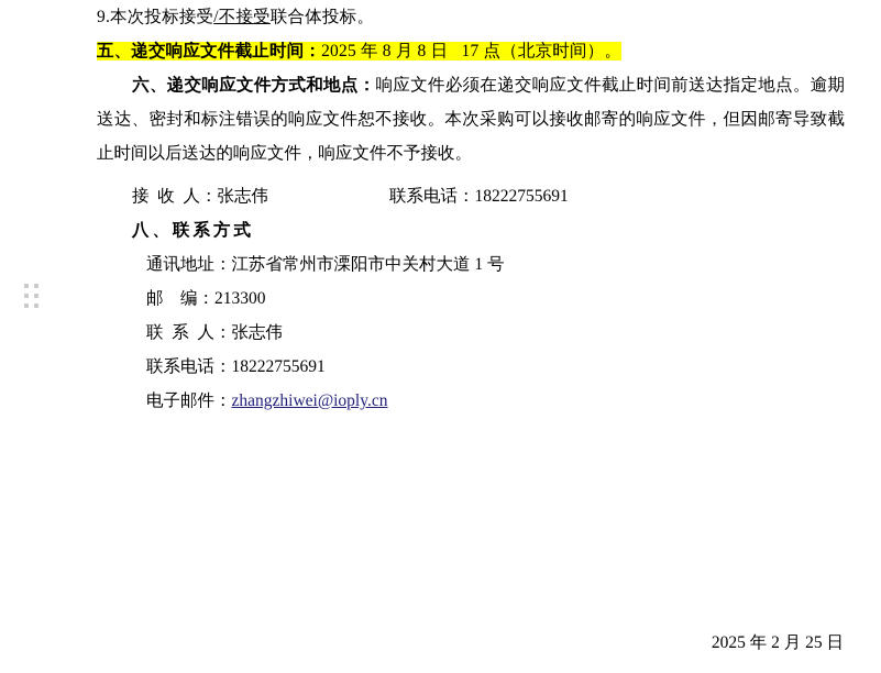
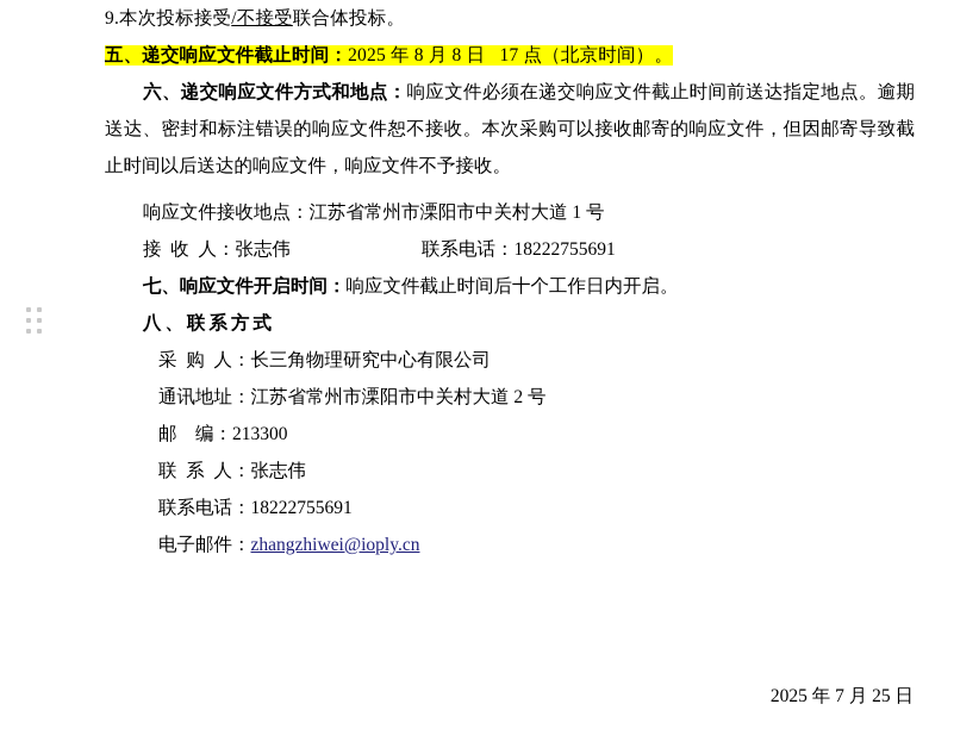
  9.本次投标接受/不接受联合体投标。
  五、递交响应文件截止时间：2025 年 8 月 8 日 17 点（北京时间）。
  六、递交响应文件方式和地点：响应文件必须在递交响应文件截止时间前送达指定地点。逾期送达、密封和标注错误的响应文件恕不接收。本次采购可以接收邮寄的响应文件，但因邮寄导致截止时间以后送达的响应文件，响应文件不予接收。
+ 响应文件接收地点：江苏省常州市溧阳市中关村大道 1 号
  接 收 人：张志伟
  联系电话：18222755691
+ 七、响应文件开启时间：响应文件截止时间后十个工作日内开启。
  八、联系方式
+ 采 购 人：长三角物理研究中心有限公司
- 通讯地址：江苏省常州市溧阳市中关村大道 1 号
+ 通讯地址：江苏省常州市溧阳市中关村大道 2 号
  邮 编：213300
  联 系 人：张志伟
  联系电话：18222755691
  电子邮件：zhangzhiwei@ioply.cn
- 2025 年 2 月 25 日
+ 2025 年 7 月 25 日
